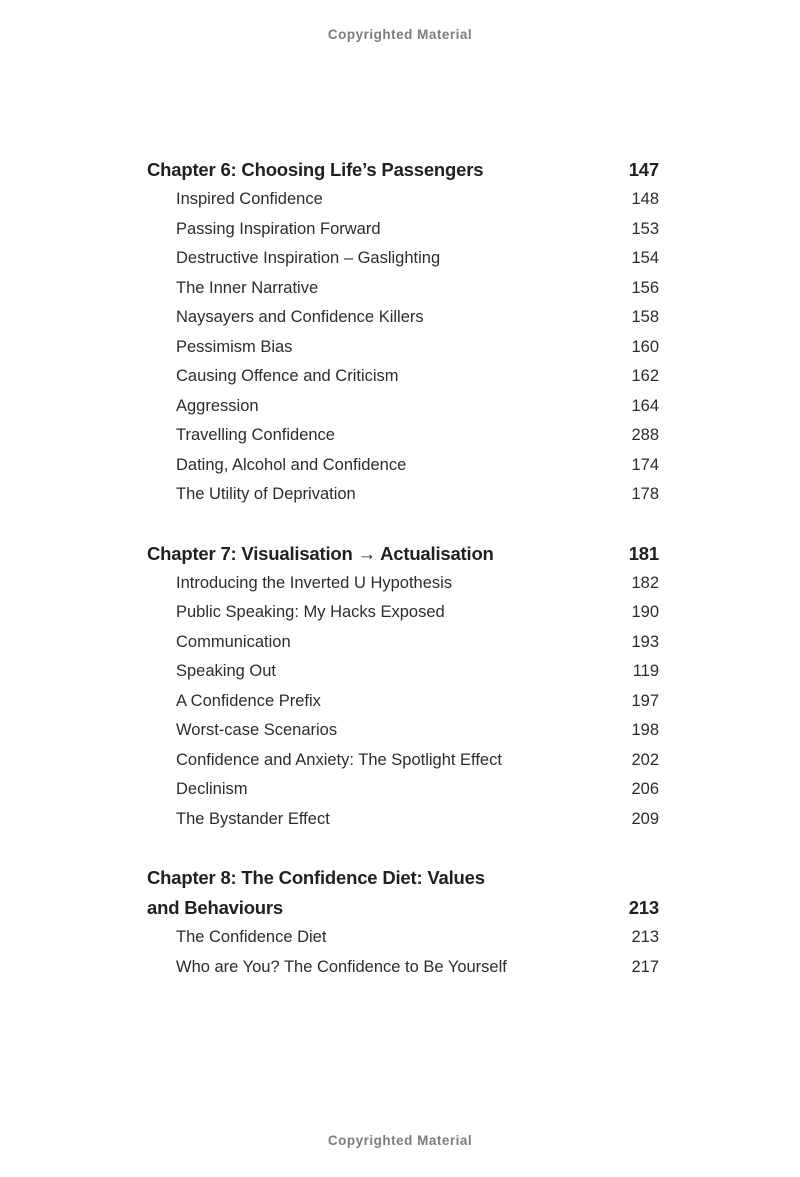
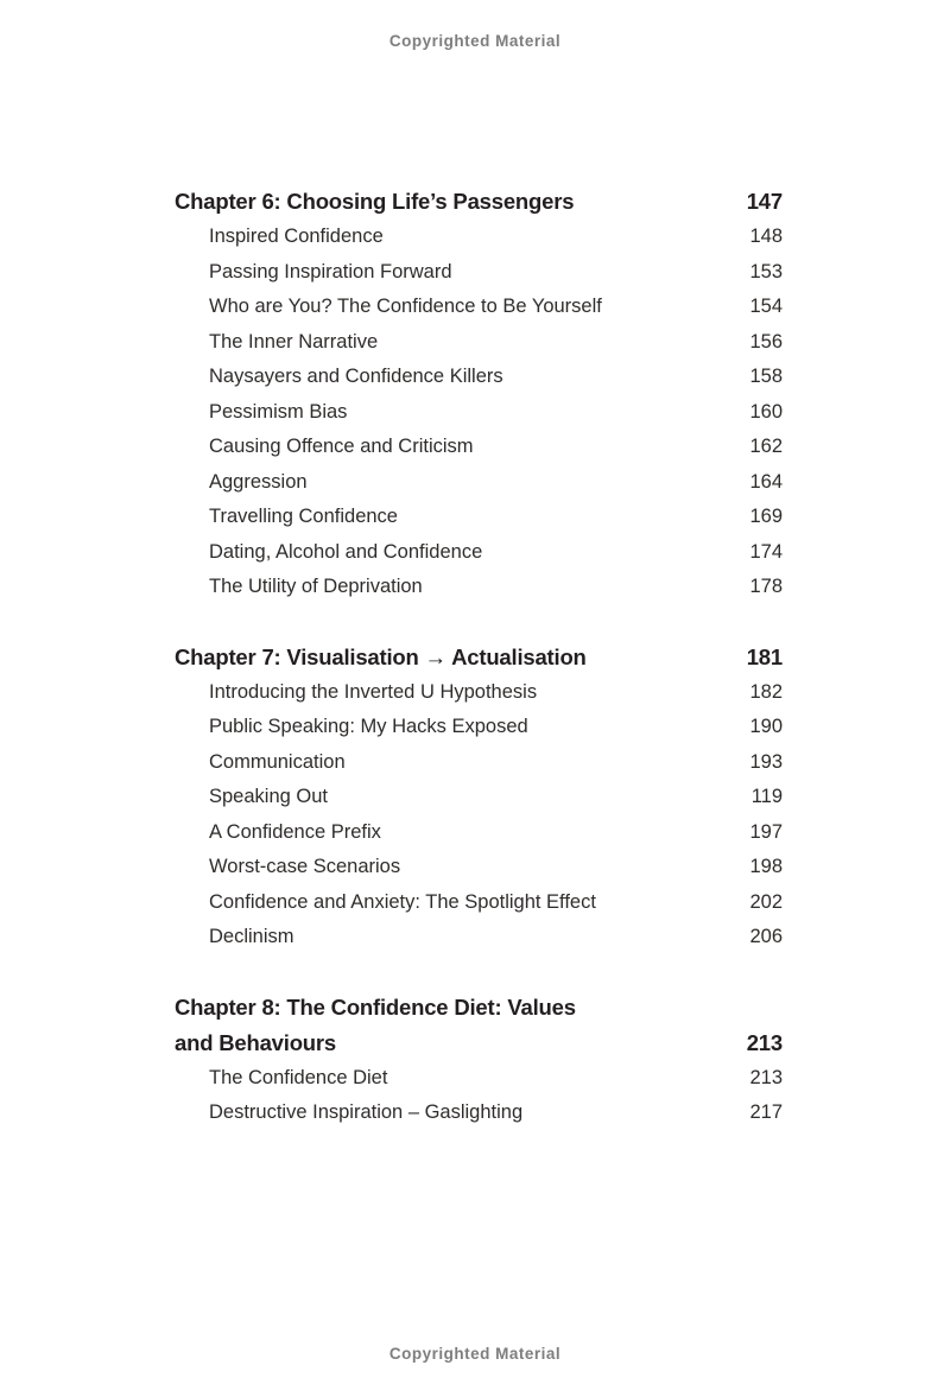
  Copyrighted Material
  Chapter 6: Choosing Life’s Passengers
  147
  Inspired Confidence
  148
  Passing Inspiration Forward
  153
- Destructive Inspiration – Gaslighting
+ Who are You? The Confidence to Be Yourself
  154
  The Inner Narrative
  156
  Naysayers and Confidence Killers
  158
  Pessimism Bias
  160
  Causing Offence and Criticism
  162
  Aggression
  164
  Travelling Confidence
- 288
+ 169
  Dating, Alcohol and Confidence
  174
  The Utility of Deprivation
  178
  Chapter 7: Visualisation → Actualisation
  181
  Introducing the Inverted U Hypothesis
  182
  Public Speaking: My Hacks Exposed
  190
  Communication
  193
  Speaking Out
  119
  A Confidence Prefix
  197
  Worst-case Scenarios
  198
  Confidence and Anxiety: The Spotlight Effect
  202
  Declinism
  206
- The Bystander Effect
- 209
  Chapter 8: The Confidence Diet: Values
  and Behaviours
  213
  The Confidence Diet
  213
- Who are You? The Confidence to Be Yourself
+ Destructive Inspiration – Gaslighting
  217
  Copyrighted Material
